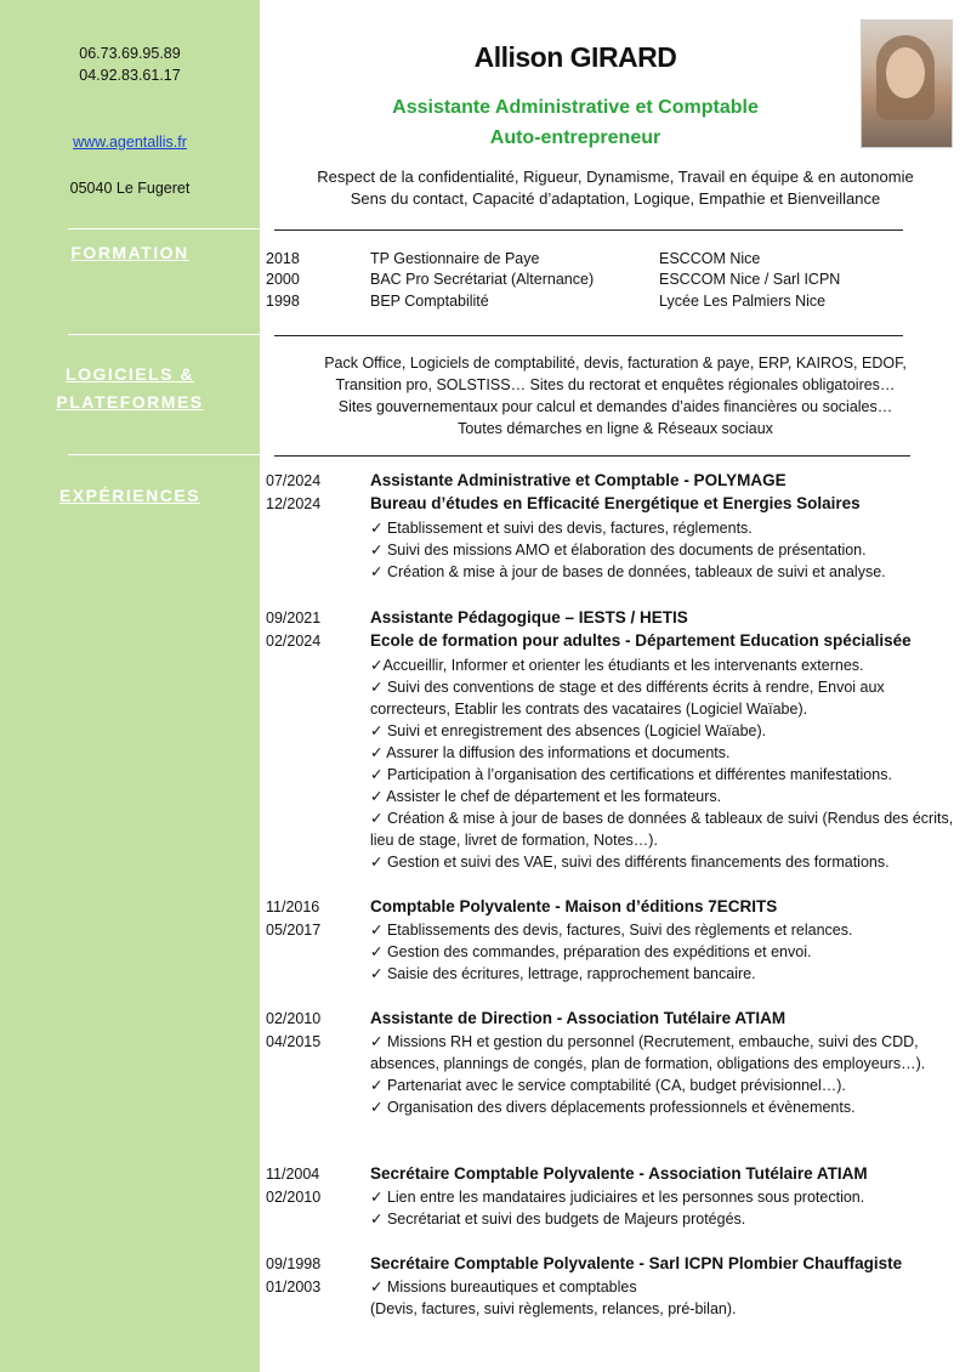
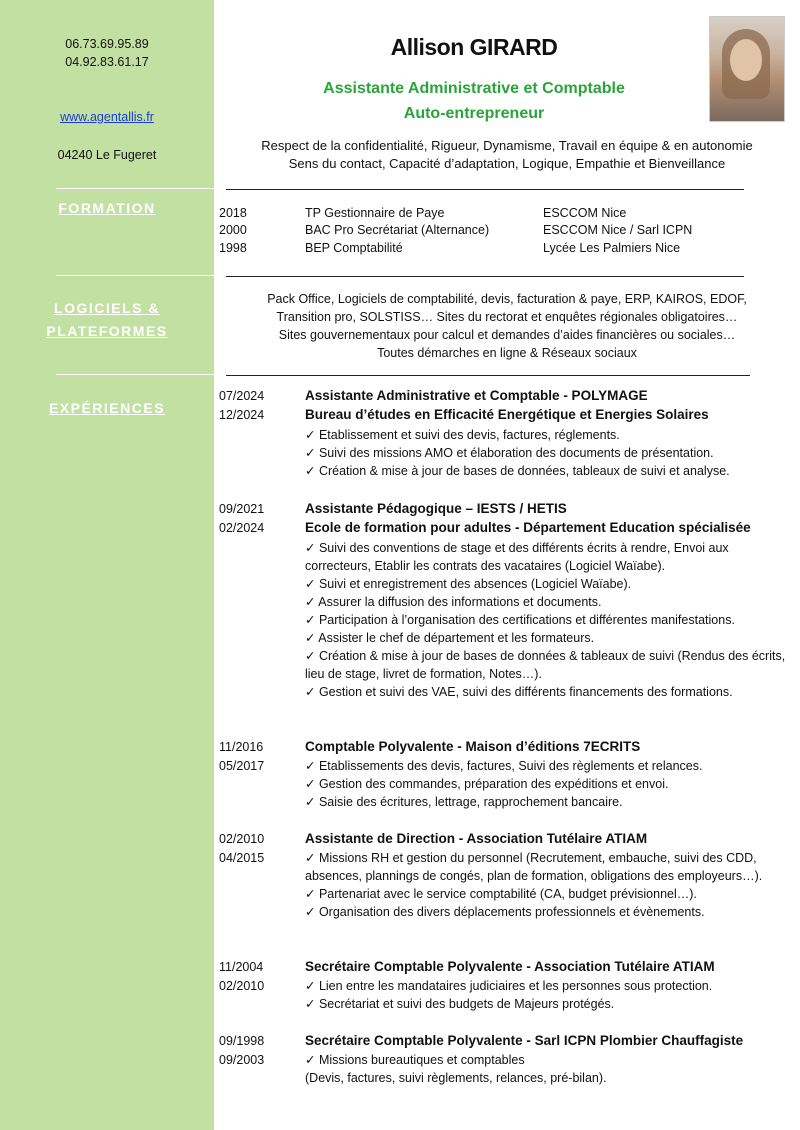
  06.73.69.95.89
  04.92.83.61.17
  www.agentallis.fr
- 05040 Le Fugeret
+ 04240 Le Fugeret
  FORMATION
  LOGICIELS &
  PLATEFORMES
  EXPÉRIENCES
  Allison GIRARD
  Assistante Administrative et Comptable
  Auto-entrepreneur
  Respect de la confidentialité, Rigueur, Dynamisme, Travail en équipe & en autonomie
  Sens du contact, Capacité d’adaptation, Logique, Empathie et Bienveillance
  2018
  TP Gestionnaire de Paye
  ESCCOM Nice
  2000
  BAC Pro Secrétariat (Alternance)
  ESCCOM Nice / Sarl ICPN
  1998
  BEP Comptabilité
  Lycée Les Palmiers Nice
  Pack Office, Logiciels de comptabilité, devis, facturation & paye, ERP, KAIROS, EDOF,
  Transition pro, SOLSTISS… Sites du rectorat et enquêtes régionales obligatoires…
  Sites gouvernementaux pour calcul et demandes d’aides financières ou sociales…
  Toutes démarches en ligne & Réseaux sociaux
  07/2024
  12/2024
  Assistante Administrative et Comptable - POLYMAGE
  Bureau d’études en Efficacité Energétique et Energies Solaires
  ✓ Etablissement et suivi des devis, factures, réglements.
  ✓ Suivi des missions AMO et élaboration des documents de présentation.
  ✓ Création & mise à jour de bases de données, tableaux de suivi et analyse.
  09/2021
  02/2024
  Assistante Pédagogique – IESTS / HETIS
  Ecole de formation pour adultes - Département Education spécialisée
- ✓Accueillir, Informer et orienter les étudiants et les intervenants externes.
  ✓ Suivi des conventions de stage et des différents écrits à rendre, Envoi aux correcteurs, Etablir les contrats des vacataires (Logiciel Waïabe).
  ✓ Suivi et enregistrement des absences (Logiciel Waïabe).
  ✓ Assurer la diffusion des informations et documents.
  ✓ Participation à l’organisation des certifications et différentes manifestations.
  ✓ Assister le chef de département et les formateurs.
  ✓ Création & mise à jour de bases de données & tableaux de suivi (Rendus des écrits, lieu de stage, livret de formation, Notes…).
  ✓ Gestion et suivi des VAE, suivi des différents financements des formations.
  11/2016
  05/2017
  Comptable Polyvalente - Maison d’éditions 7ECRITS
  ✓ Etablissements des devis, factures, Suivi des règlements et relances.
  ✓ Gestion des commandes, préparation des expéditions et envoi.
  ✓ Saisie des écritures, lettrage, rapprochement bancaire.
  02/2010
  04/2015
  Assistante de Direction - Association Tutélaire ATIAM
  ✓ Missions RH et gestion du personnel (Recrutement, embauche, suivi des CDD, absences, plannings de congés, plan de formation, obligations des employeurs…).
  ✓ Partenariat avec le service comptabilité (CA, budget prévisionnel…).
  ✓ Organisation des divers déplacements professionnels et évènements.
  11/2004
  02/2010
  Secrétaire Comptable Polyvalente - Association Tutélaire ATIAM
  ✓ Lien entre les mandataires judiciaires et les personnes sous protection.
  ✓ Secrétariat et suivi des budgets de Majeurs protégés.
  09/1998
- 01/2003
+ 09/2003
  Secrétaire Comptable Polyvalente - Sarl ICPN Plombier Chauffagiste
  ✓ Missions bureautiques et comptables
  (Devis, factures, suivi règlements, relances, pré-bilan).
